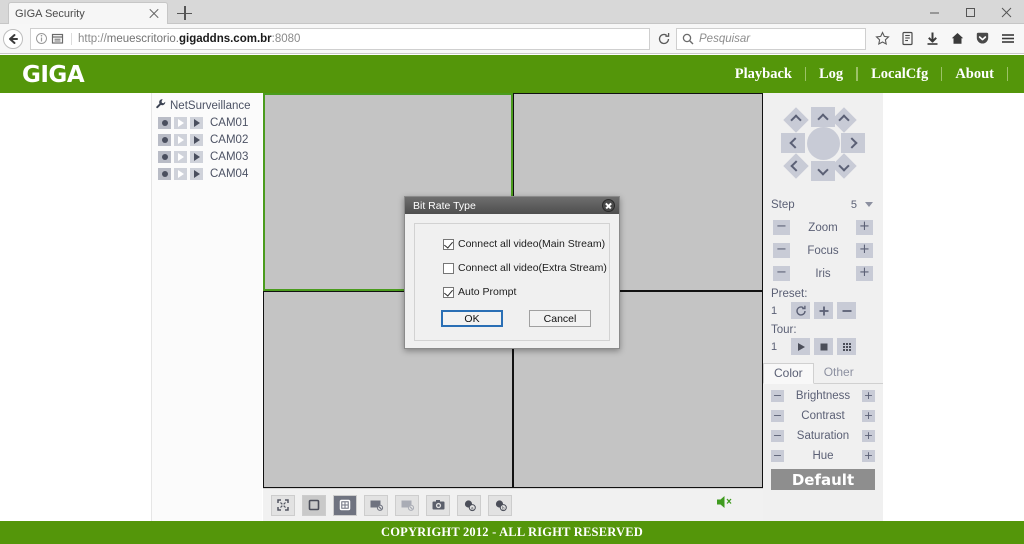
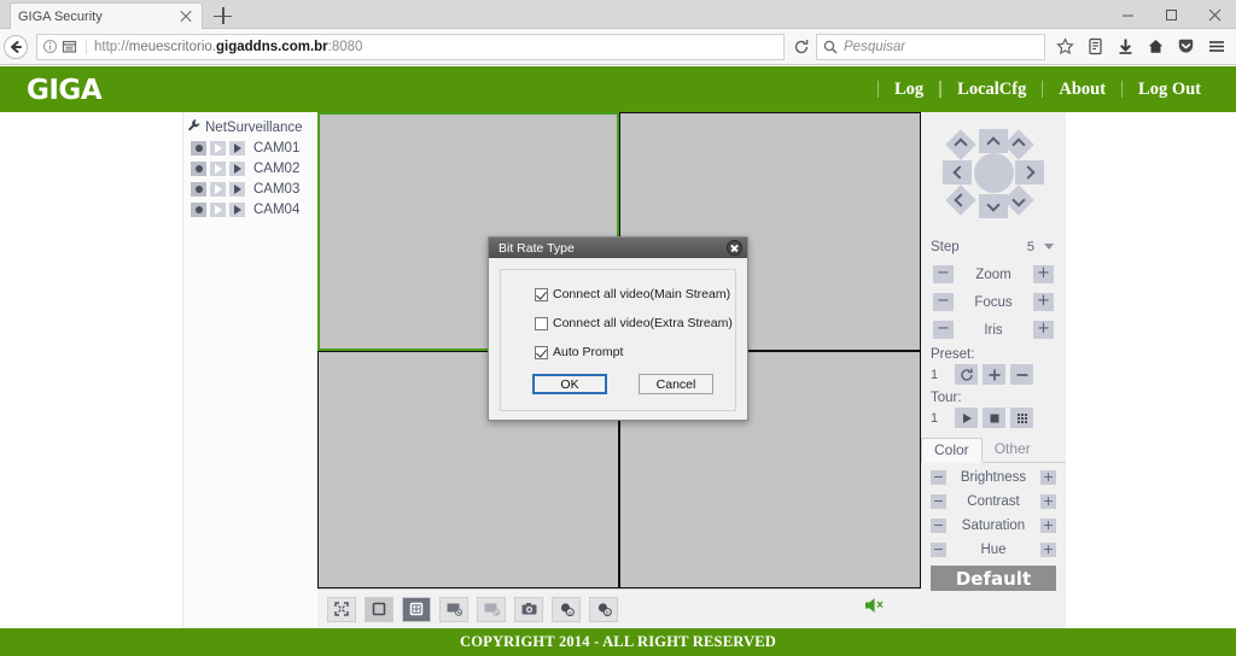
  GIGA Security
  http://meuescritorio.gigaddns.com.br:8080
  Pesquisar
  GIGA
- Playback
  Log
  LocalCfg
  About
+ Log Out
  NetSurveillance
  CAM01
  CAM02
  CAM03
  CAM04
  Step
  5
  −
  Zoom
  +
  −
  Focus
  +
  −
  Iris
  +
  Preset:
  1
  Tour:
  1
  Color
  Other
  −
  Brightness
  +
  −
  Contrast
  +
  −
  Saturation
  +
  −
  Hue
  +
  Default
  Bit Rate Type
  Connect all video(Main Stream)
  Connect all video(Extra Stream)
  Auto Prompt
  OK
  Cancel
- COPYRIGHT 2012 - ALL RIGHT RESERVED
+ COPYRIGHT 2014 - ALL RIGHT RESERVED
